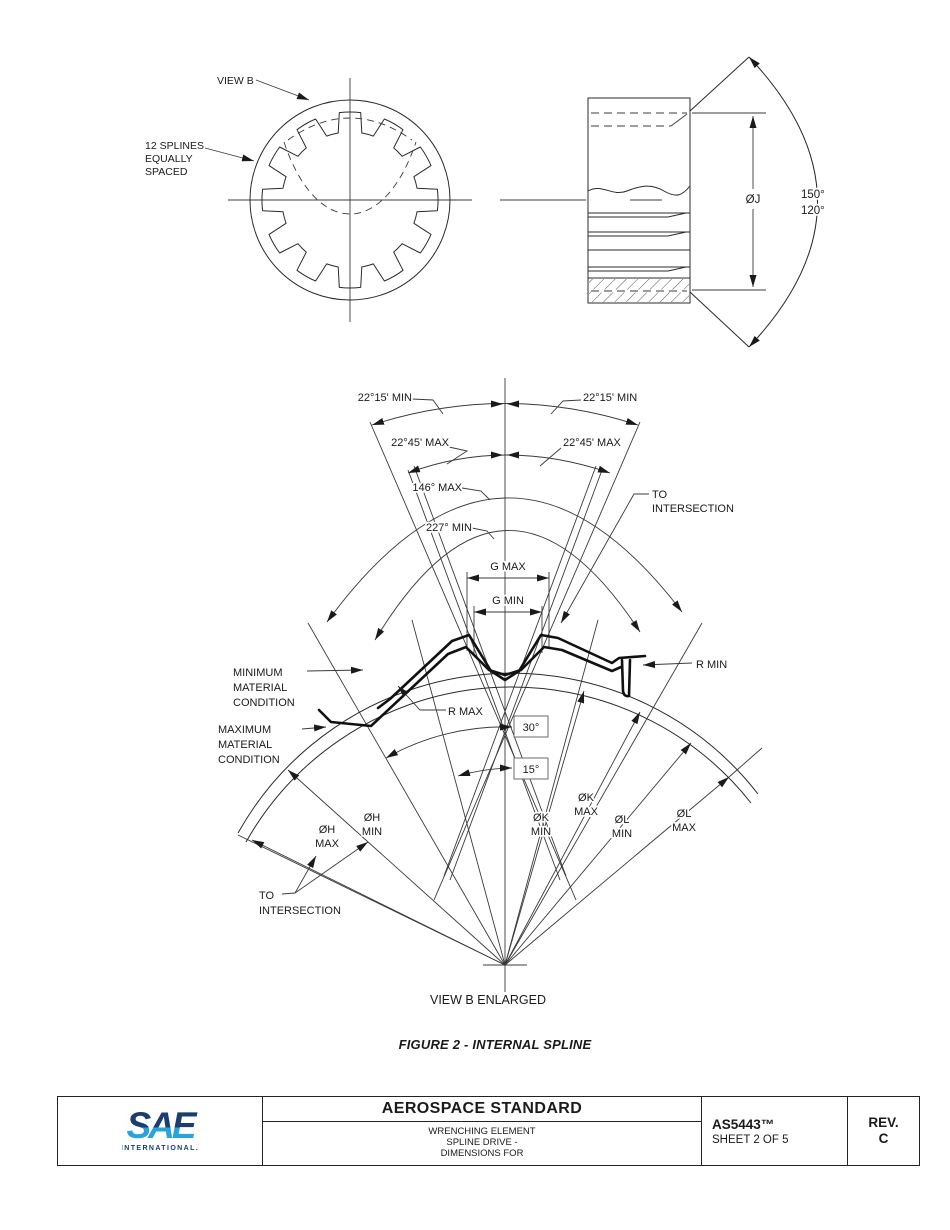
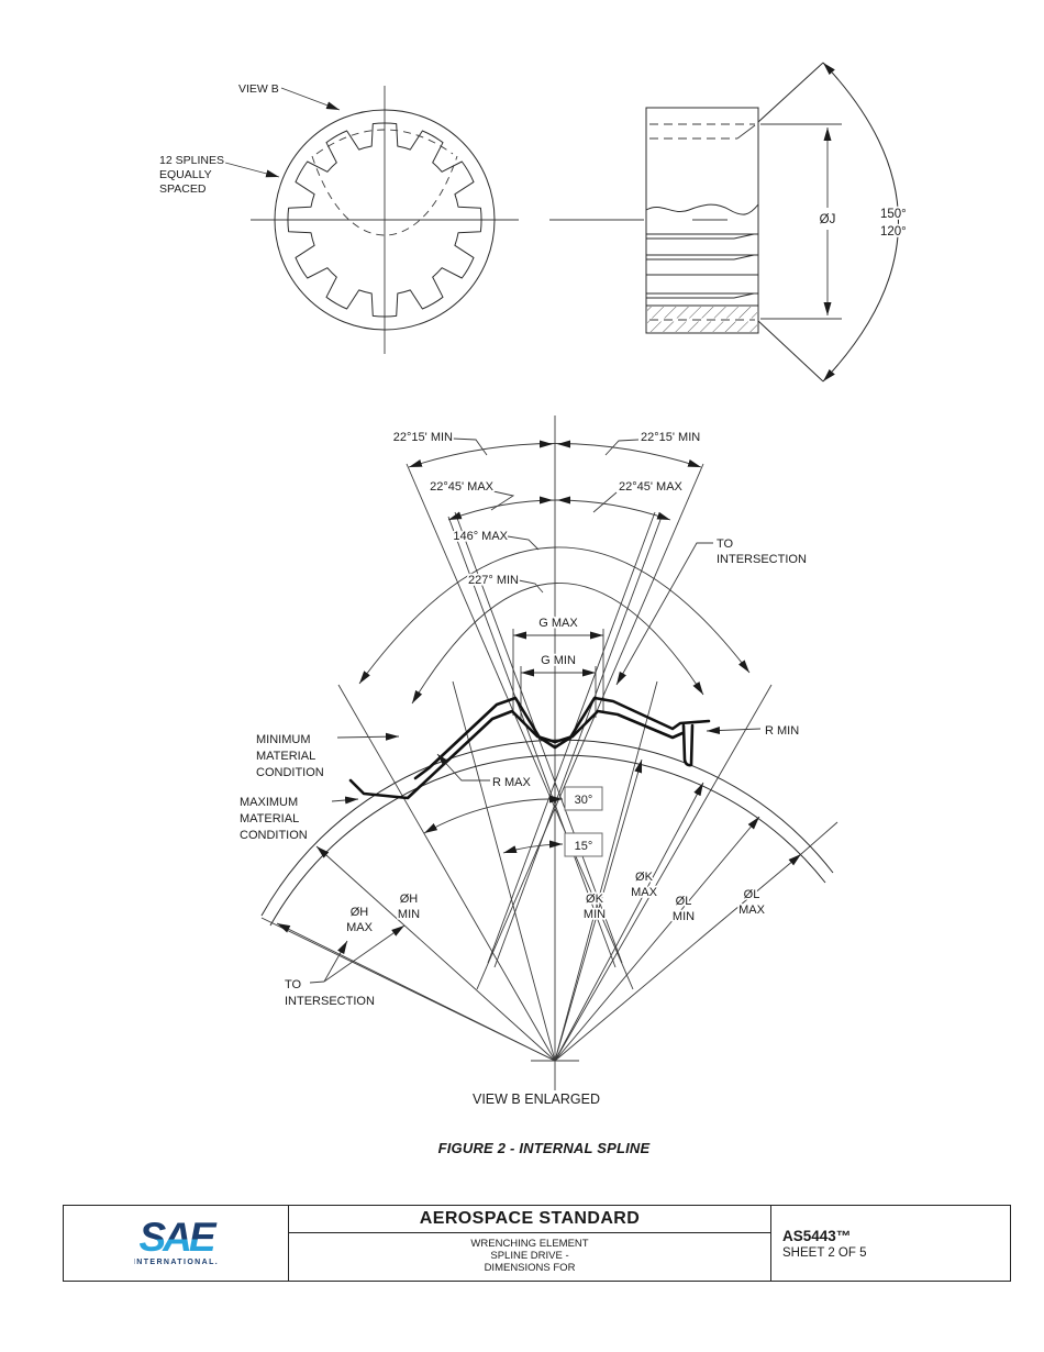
  VIEW B
  12 SPLINES
  EQUALLY
  SPACED
  ØJ
  150°
  120°
  G MAX
  G MIN
  30°
  15°
  22°15' MIN
  22°15' MIN
  22°45' MAX
  22°45' MAX
  146° MAX
  227° MIN
  TO
  INTERSECTION
  MINIMUM
  MATERIAL
  CONDITION
  MAXIMUM
  MATERIAL
  CONDITION
  R MAX
  R MIN
  ØH
  MAX
  ØH
  MIN
  ØK
  MIN
  ØK
  MAX
  ØL
  MIN
  ØL
  MAX
  TO
  INTERSECTION
  VIEW B ENLARGED
  FIGURE 2 - INTERNAL SPLINE
  SAE
  AEROSPACE STANDARD
  WRENCHING ELEMENT
  SPLINE DRIVE -
  DIMENSIONS FOR
  AS5443™
  SHEET 2 OF 5
- REV.
- C
